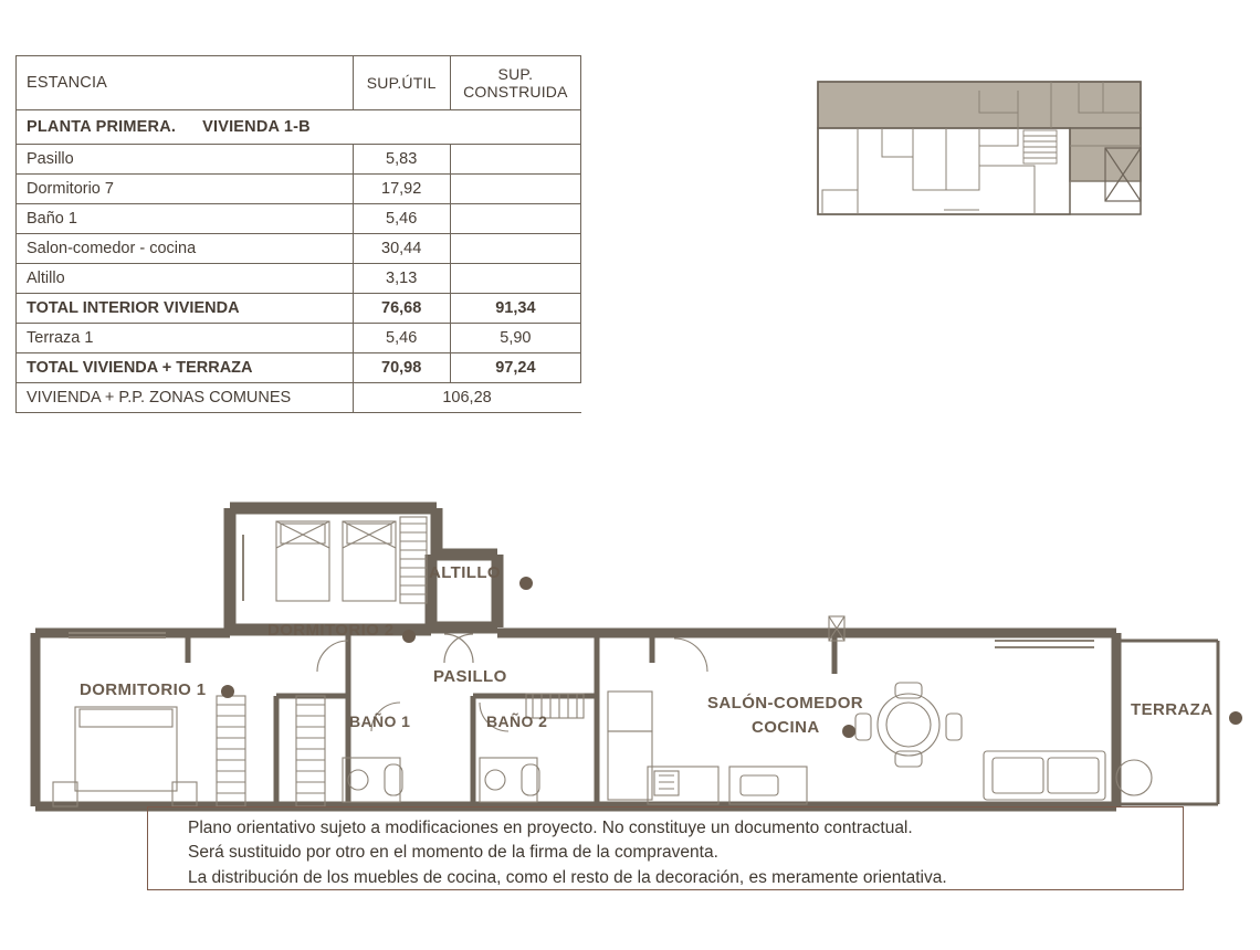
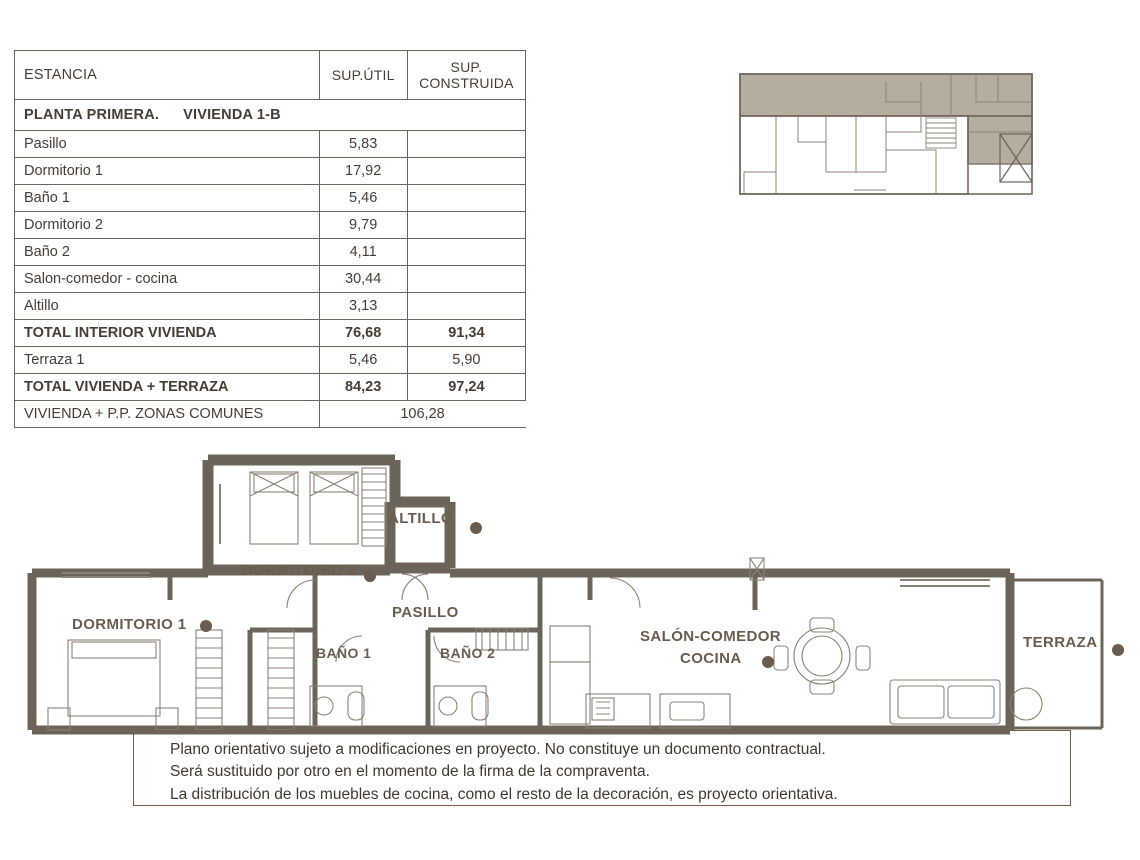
  ESTANCIA	SUP.ÚTIL	SUP. CONSTRUIDA
  PLANTA PRIMERA. VIVIENDA 1-B
  Pasillo	5,83
- Dormitorio 7	17,92
+ Dormitorio 1	17,92
  Baño 1	5,46
+ Dormitorio 2	9,79
+ Baño 2	4,11
  Salon-comedor - cocina	30,44
  Altillo	3,13
  TOTAL INTERIOR VIVIENDA	76,68	91,34
  Terraza 1	5,46	5,90
- TOTAL VIVIENDA + TERRAZA	70,98	97,24
+ TOTAL VIVIENDA + TERRAZA	84,23	97,24
  VIVIENDA + P.P. ZONAS COMUNES	106,28
  DORMITORIO 1
  DORMITORIO 2
  ALTILLO
  PASILLO
  BAÑO 1
  BAÑO 2
  SALÓN-COMEDOR
  COCINA
  TERRAZA
  Plano orientativo sujeto a modificaciones en proyecto. No constituye un documento contractual.
  Será sustituido por otro en el momento de la firma de la compraventa.
- La distribución de los muebles de cocina, como el resto de la decoración, es meramente orientativa.
+ La distribución de los muebles de cocina, como el resto de la decoración, es proyecto orientativa.
